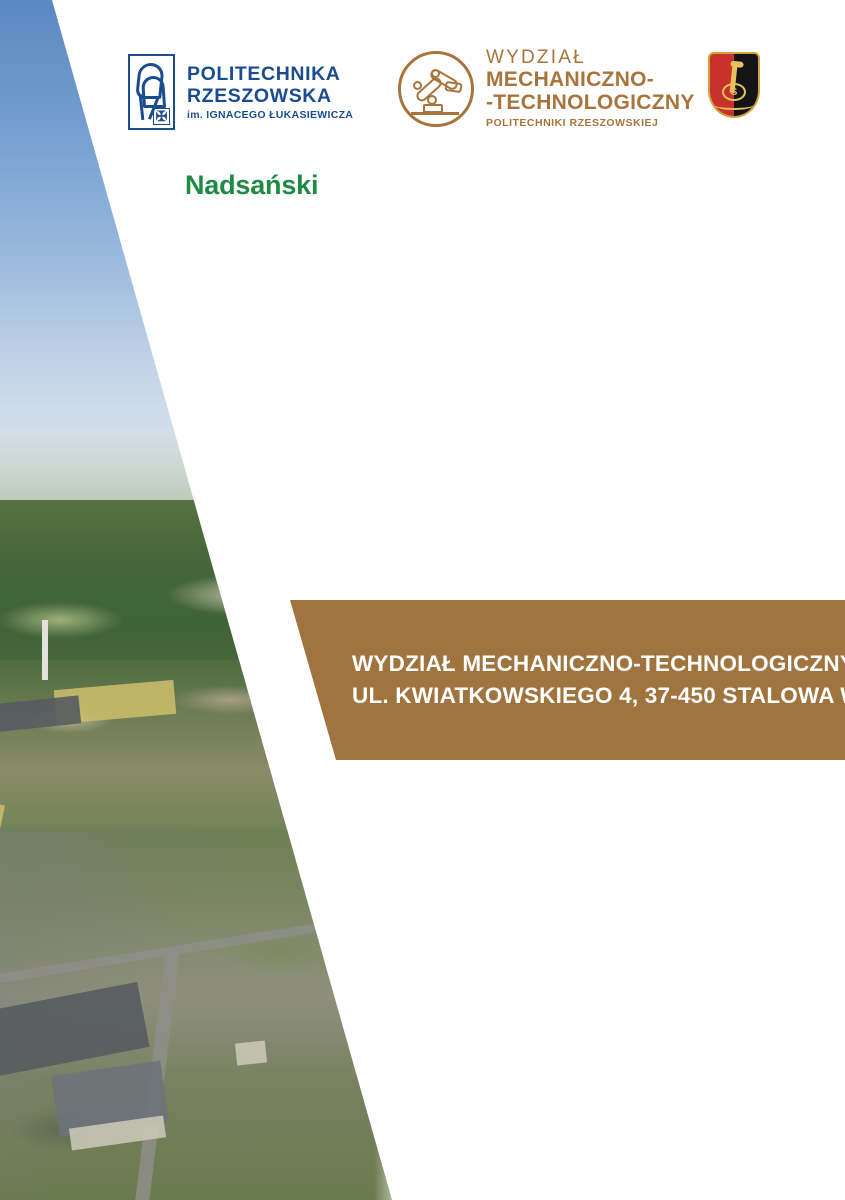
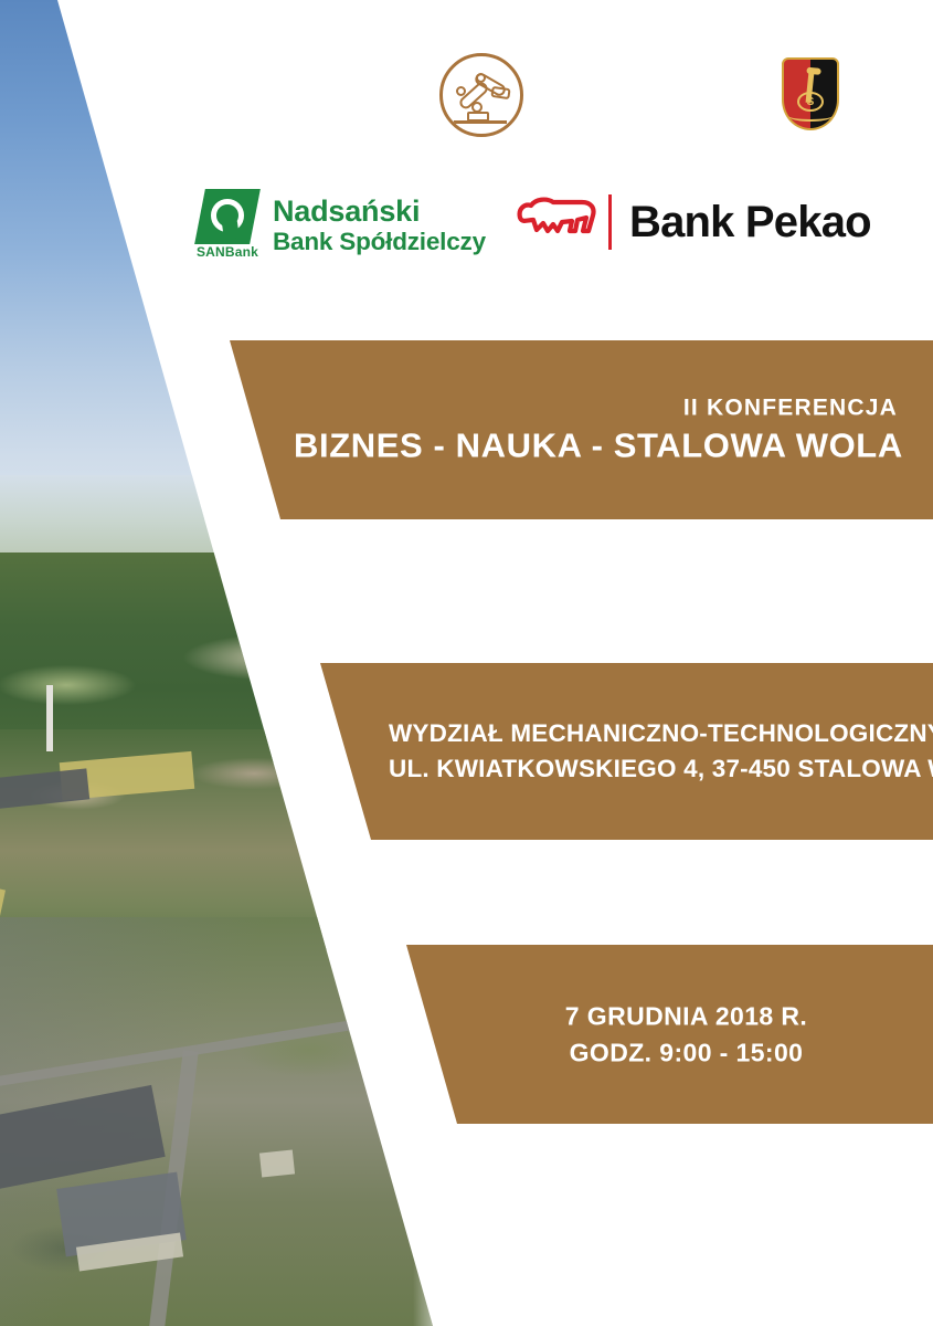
- ✠
- POLITECHNIKA
- RZESZOWSKA
- im. IGNACEGO ŁUKASIEWICZA
- WYDZIAŁ
- MECHANICZNO-
- -TECHNOLOGICZNY
- POLITECHNIKI RZESZOWSKIEJ
  S
+ SANBank
  Nadsański
+ Bank Spółdzielczy
+ Bank Pekao
+ II KONFERENCJA
+ BIZNES - NAUKA - STALOWA WOLA
  WYDZIAŁ MECHANICZNO-TECHNOLOGICZN
  UL. KWIATKOWSKIEGO 4, 37-450 STALOWA
+ 7 GRUDNIA 2018 R.
+ GODZ. 9:00 - 15:00
